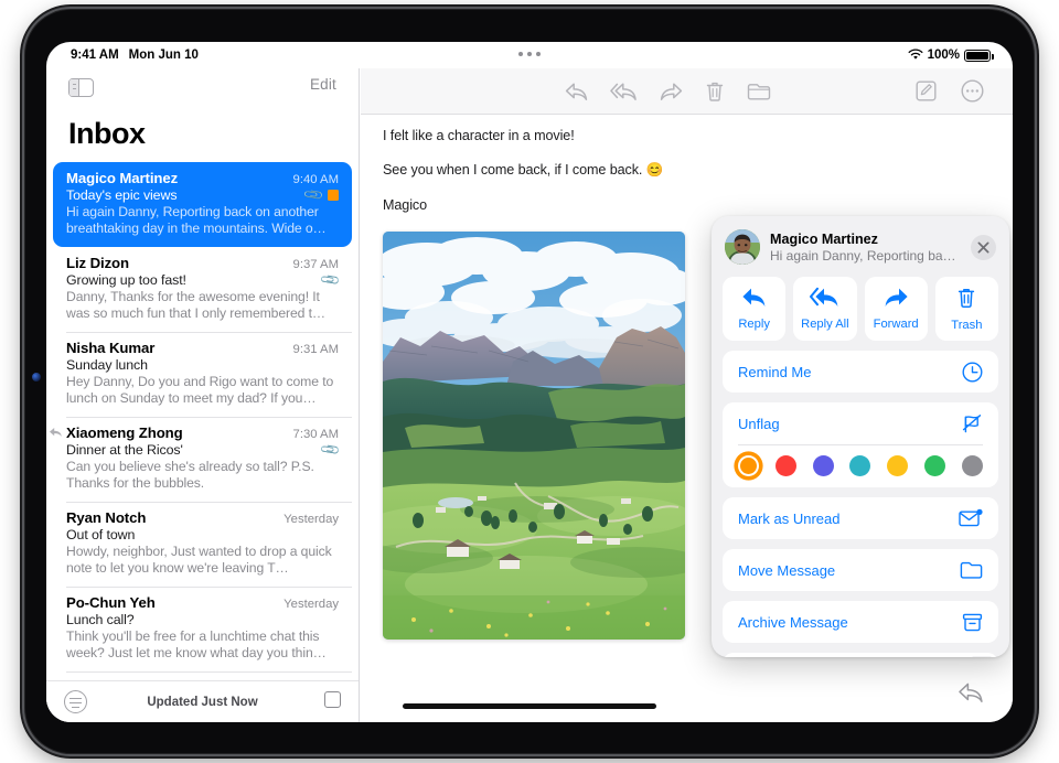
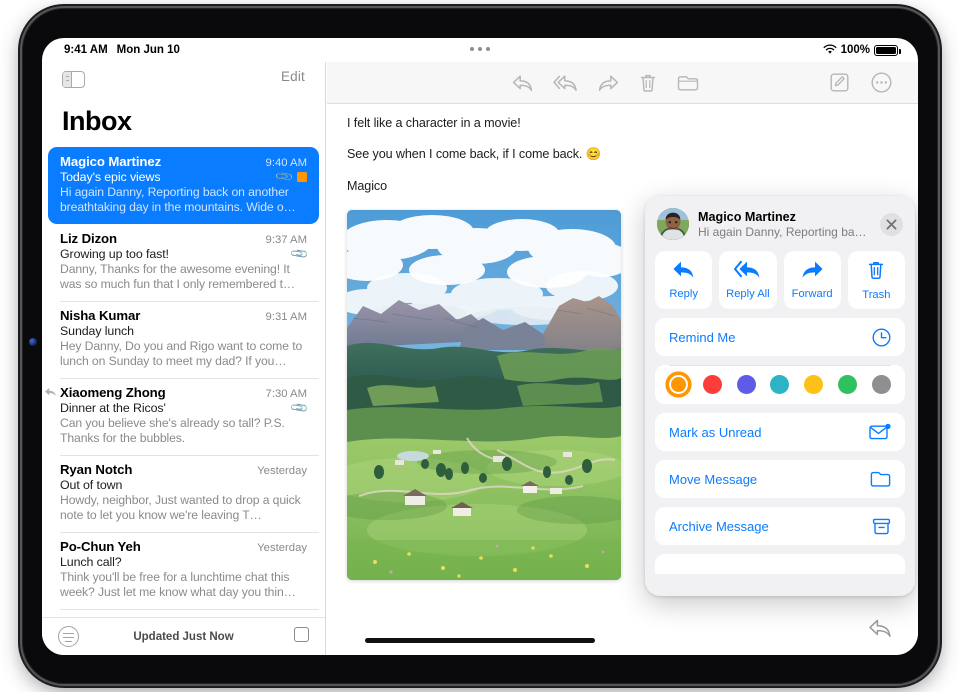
  9:41 AM
  Mon Jun 10
  100%
  Edit
  Inbox
  Magico Martinez
  9:40 AM
  Today's epic views
  Hi again Danny, Reporting back on another breathtaking day in the mountains. Wide o…
  Liz Dizon
  9:37 AM
  Growing up too fast!
  Danny, Thanks for the awesome evening! It was so much fun that I only remembered t…
  Nisha Kumar
  9:31 AM
  Sunday lunch
  Hey Danny, Do you and Rigo want to come to lunch on Sunday to meet my dad? If you…
  Xiaomeng Zhong
  7:30 AM
  Dinner at the Ricos'
  Can you believe she's already so tall? P.S. Thanks for the bubbles.
  Ryan Notch
  Yesterday
  Out of town
  Howdy, neighbor, Just wanted to drop a quick note to let you know we're leaving T…
  Po-Chun Yeh
  Yesterday
  Lunch call?
  Think you'll be free for a lunchtime chat this week? Just let me know what day you thin…
  Updated Just Now
  I felt like a character in a movie!
  See you when I come back, if I come back. 😊
  Magico
  Magico Martinez
  Hi again Danny, Reporting back
  Reply
  Reply All
  Forward
  Trash
  Remind Me
- Unflag
  Mark as Unread
  Move Message
  Archive Message
